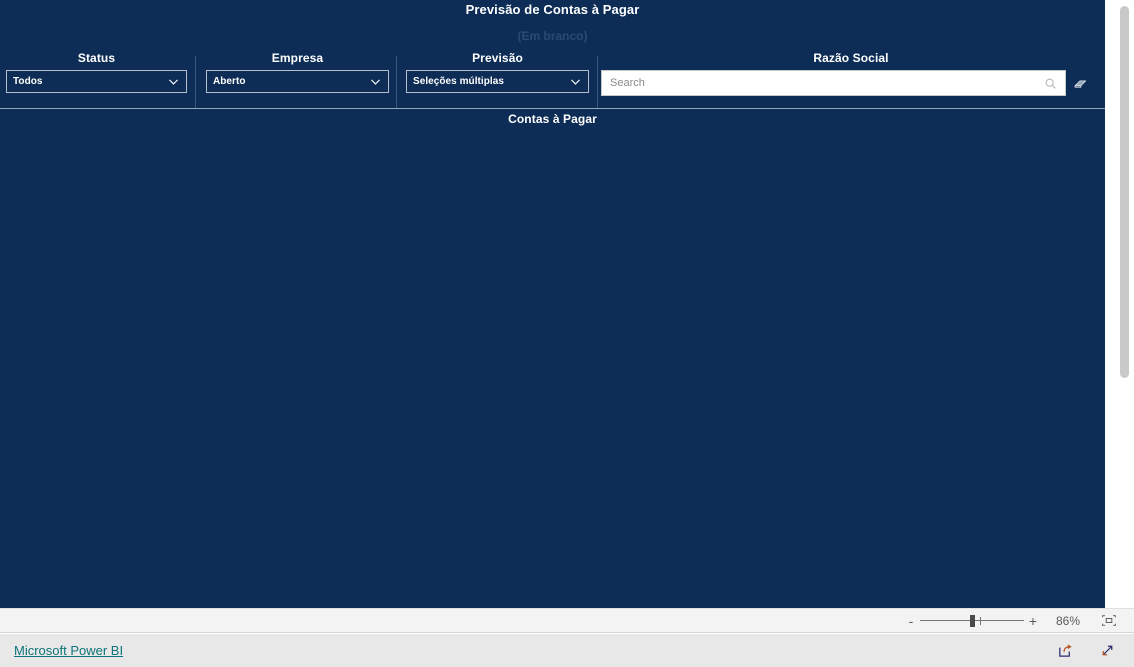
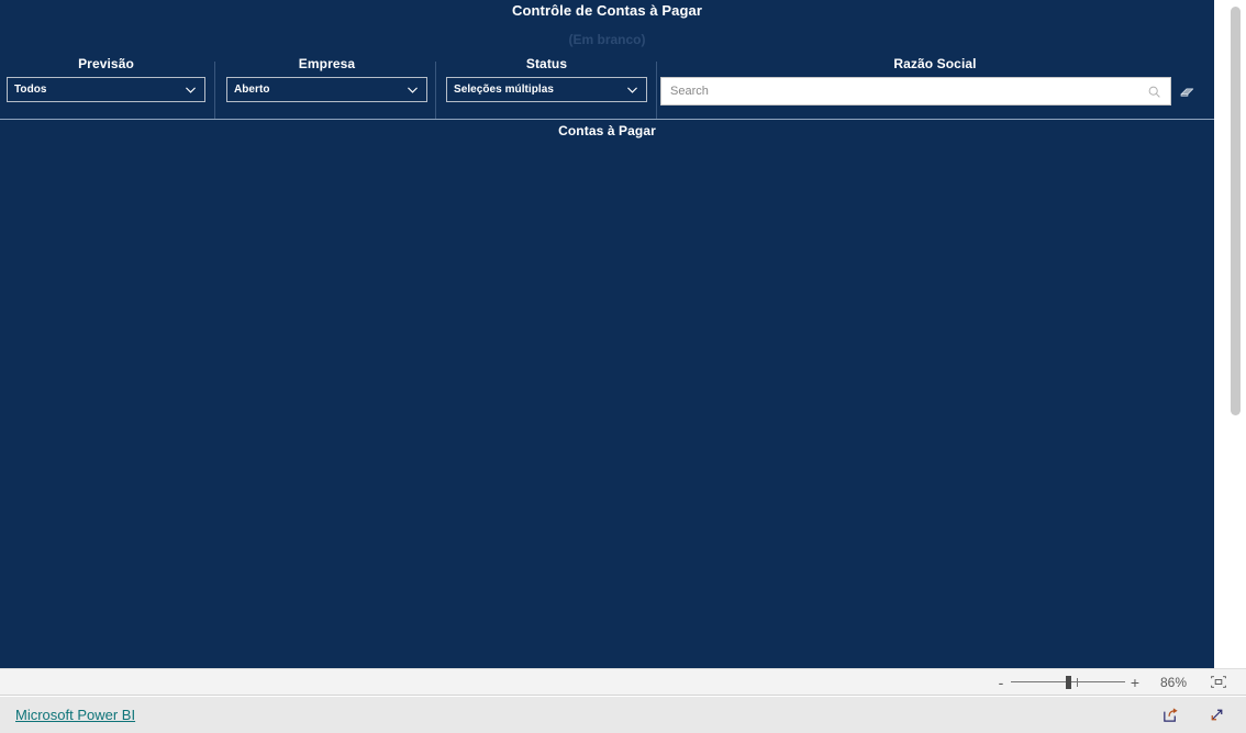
- Previsão de Contas à Pagar
+ Contrôle de Contas à Pagar
  (Em branco)
- Status
+ Previsão
  Todos
  Empresa
  Aberto
- Previsão
+ Status
  Seleções múltiplas
  Razão Social
  Search
  Contas à Pagar
  -
  +
  86%
  Microsoft Power BI
